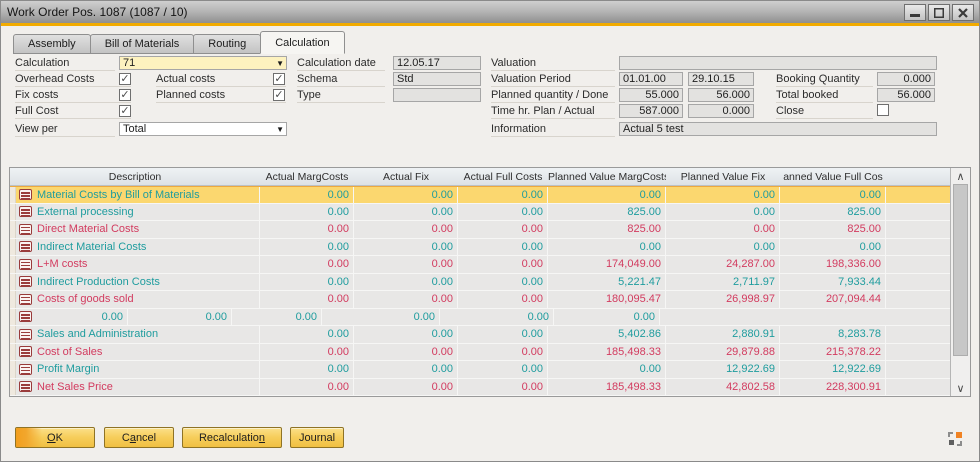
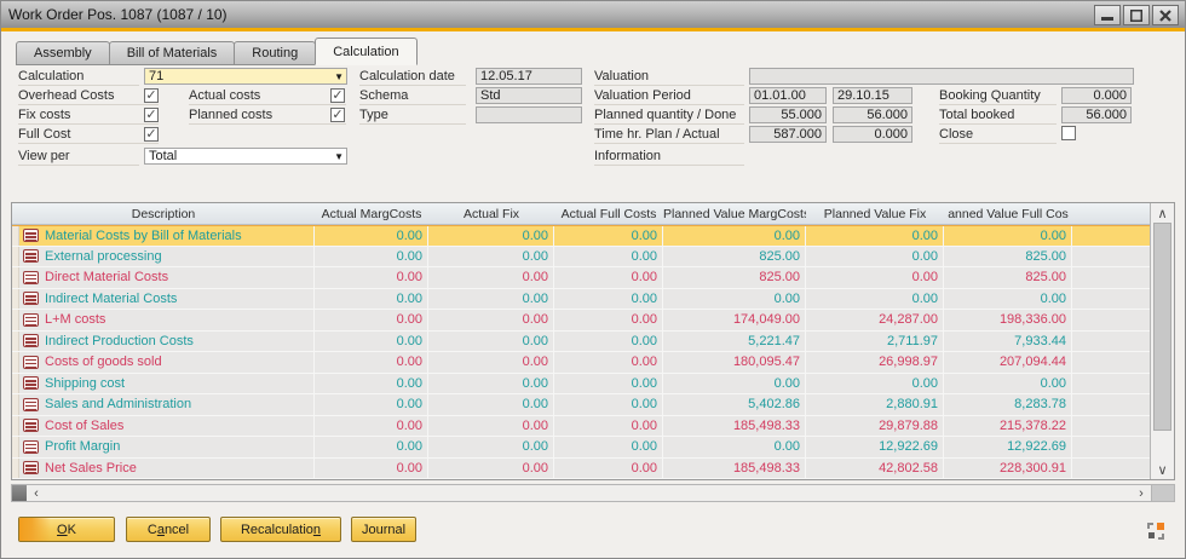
  Work Order Pos. 1087 (1087 / 10)
  Assembly
  Bill of Materials
  Routing
  Calculation
  Calculation
  71
  ▼
  Overhead Costs
  ✓
  Actual costs
  ✓
  Fix costs
  ✓
  Planned costs
  ✓
  Full Cost
  ✓
  View per
  Total
  ▼
  Calculation date
  12.05.17
  Schema
  Std
  Type
  Valuation
  Valuation Period
  01.01.00
  29.10.15
  Booking Quantity
  0.000
  Planned quantity / Done
  55.000
  56.000
  Total booked
  56.000
  Time hr. Plan / Actual
  587.000
  0.000
  Close
  Information
- Actual 5 test
  Description
  Actual MargCosts
  Actual Fix
  Actual Full Costs
  Planned Value MargCost
  Planned Value Fix
  anned Value Full Cos
  Material Costs by Bill of Materials
  0.00
  0.00
  0.00
  0.00
  0.00
  0.00
  External processing
  0.00
  0.00
  0.00
  825.00
  0.00
  825.00
  Direct Material Costs
  0.00
  0.00
  0.00
  825.00
  0.00
  825.00
  Indirect Material Costs
  0.00
  0.00
  0.00
  0.00
  0.00
  0.00
  L+M costs
  0.00
  0.00
  0.00
  174,049.00
  24,287.00
  198,336.00
  Indirect Production Costs
  0.00
  0.00
  0.00
  5,221.47
  2,711.97
  7,933.44
  Costs of goods sold
  0.00
  0.00
  0.00
  180,095.47
  26,998.97
  207,094.44
+ Shipping cost
  0.00
  0.00
  0.00
  0.00
  0.00
  0.00
  Sales and Administration
  0.00
  0.00
  0.00
  5,402.86
  2,880.91
  8,283.78
  Cost of Sales
  0.00
  0.00
  0.00
  185,498.33
  29,879.88
  215,378.22
  Profit Margin
  0.00
  0.00
  0.00
  0.00
  12,922.69
  12,922.69
  Net Sales Price
  0.00
  0.00
  0.00
  185,498.33
  42,802.58
  228,300.91
  ∧
  ∨
+ ‹
+ ›
  OK
  Cancel
  Recalculation
  Journal
